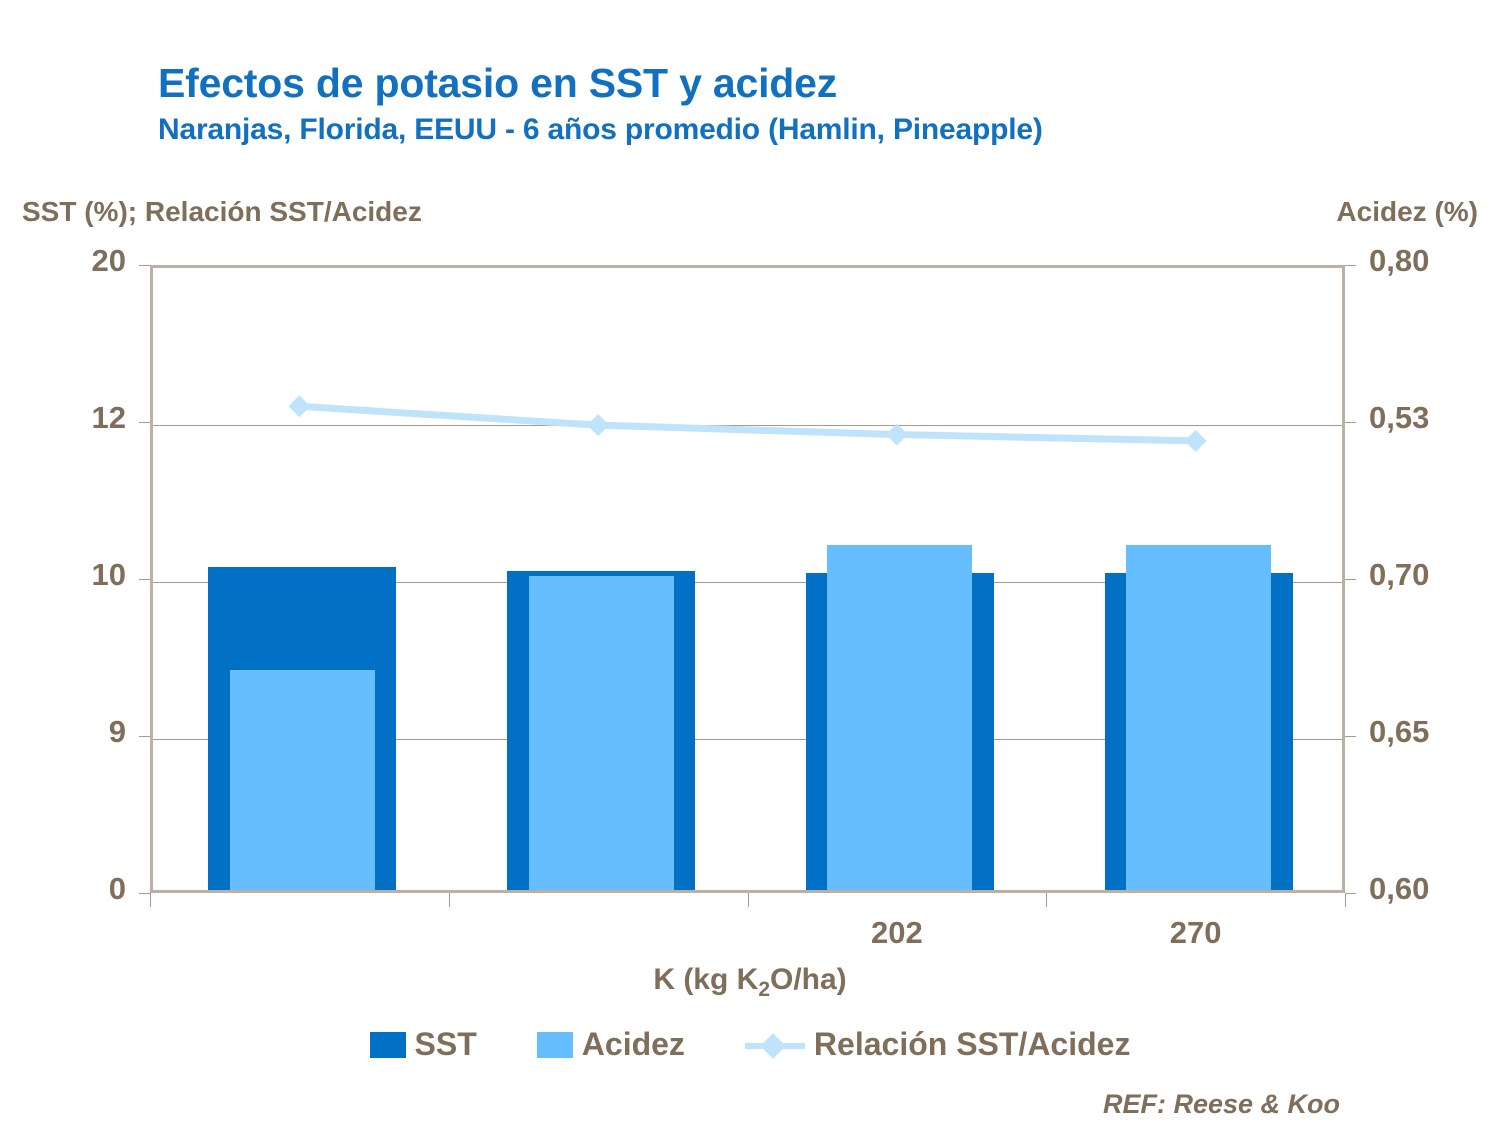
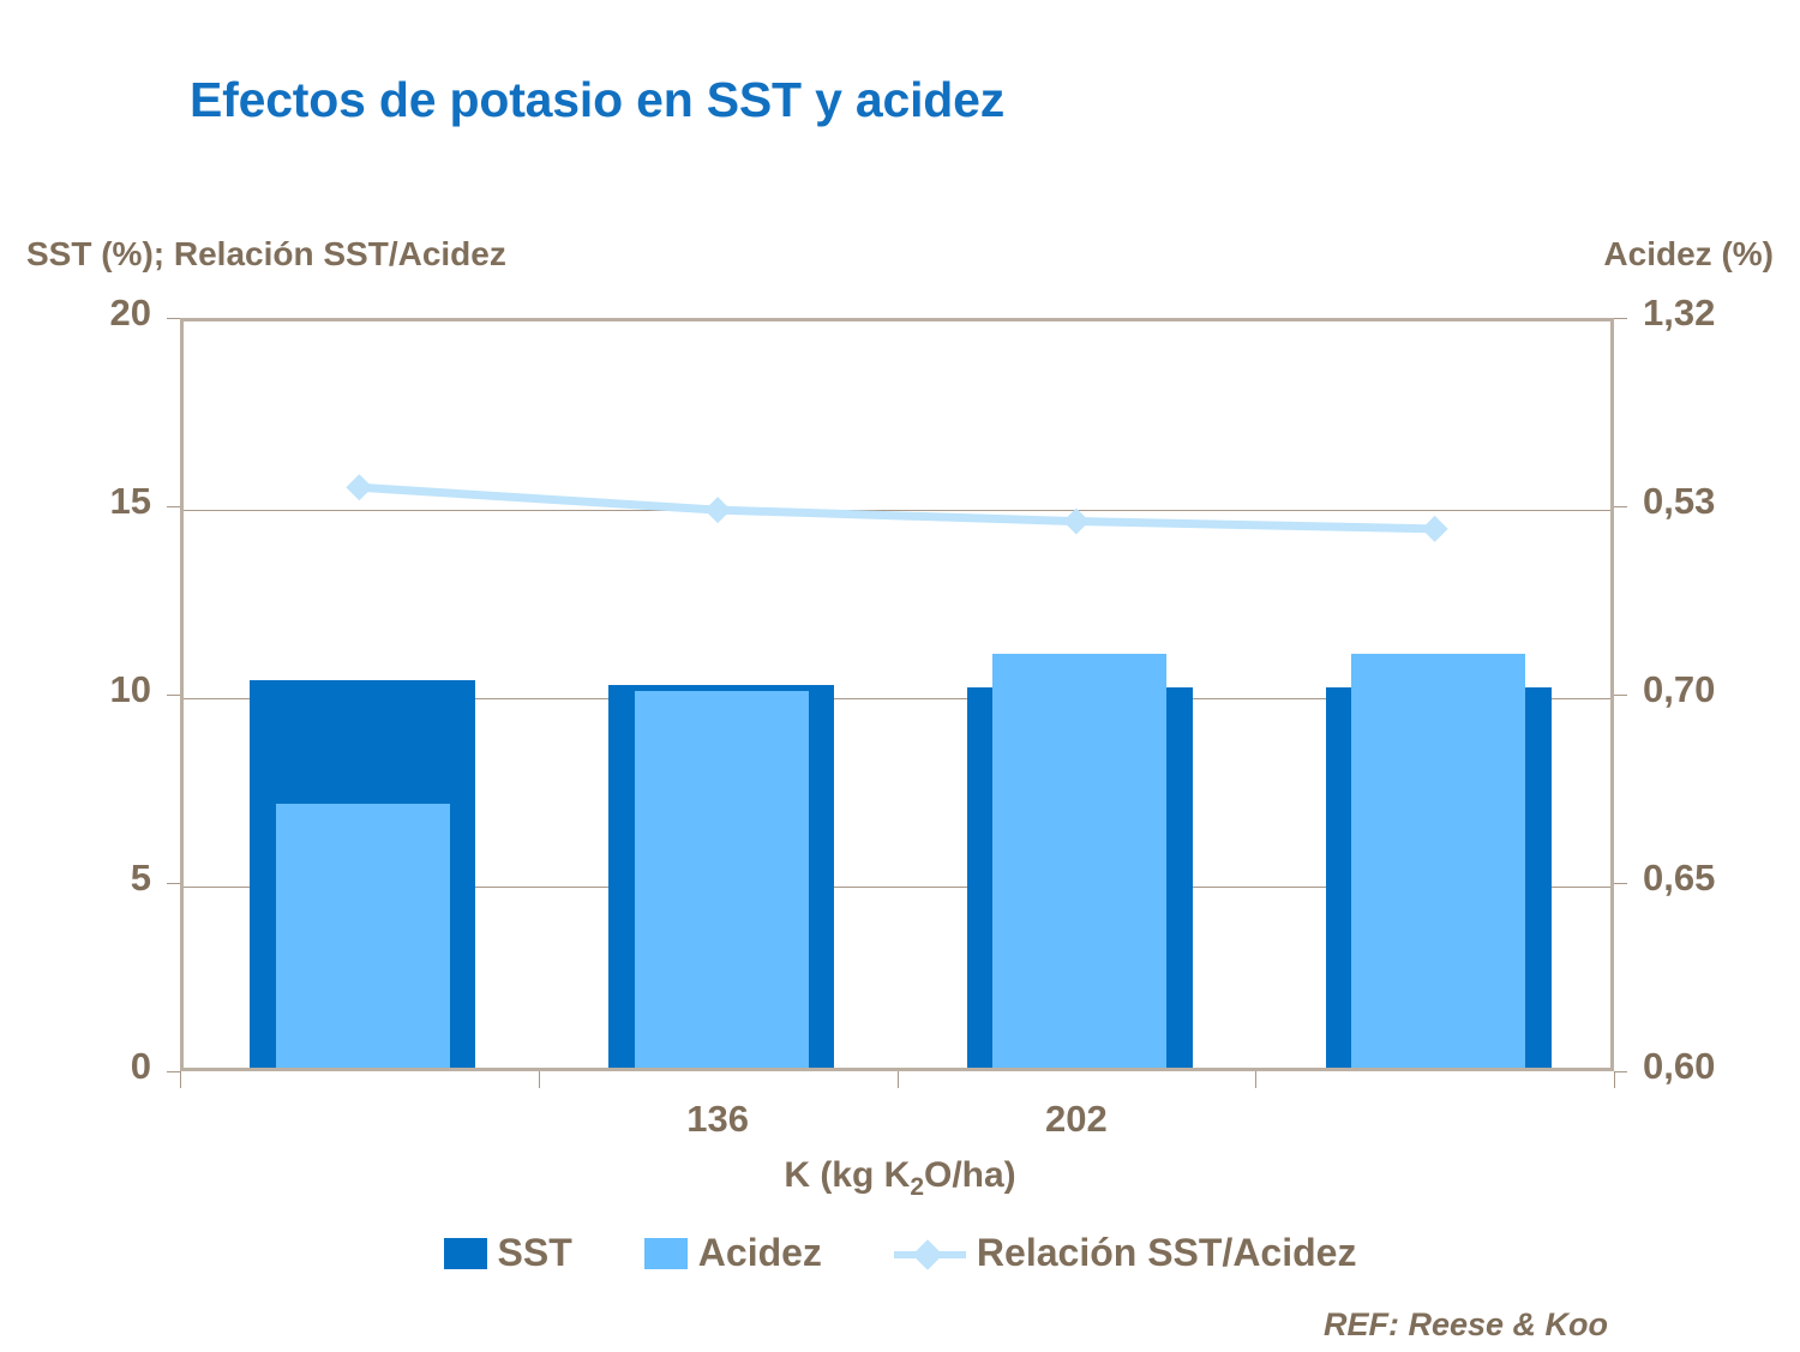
  Efectos de potasio en SST y acidez
- Naranjas, Florida, EEUU - 6 años promedio (Hamlin, Pineapple)
  SST (%); Relación SST/Acidez
  Acidez (%)
  0
  0,60
- 9
+ 5
  0,65
  10
  0,70
- 12
+ 15
  0,53
  20
- 0,80
+ 1,32
+ 136
  202
- 270
  K (kg K2O/ha)
  SST
  Acidez
  Relación SST/Acidez
  REF: Reese & Koo
